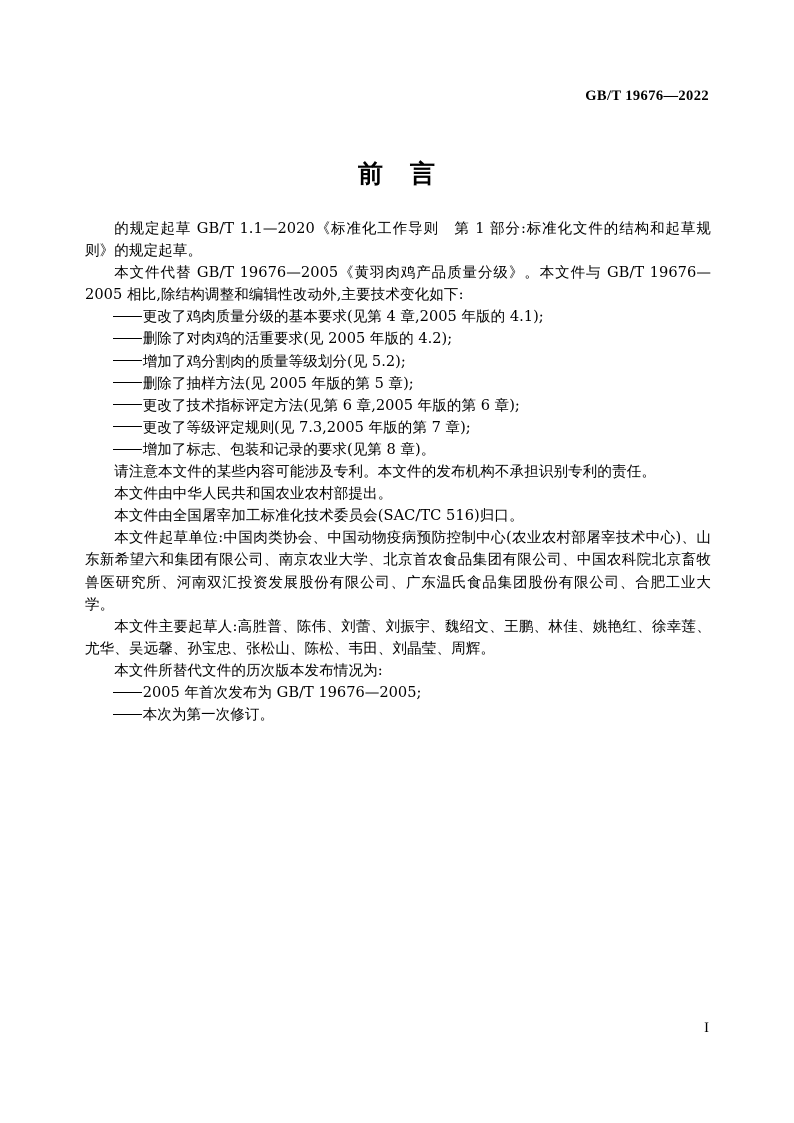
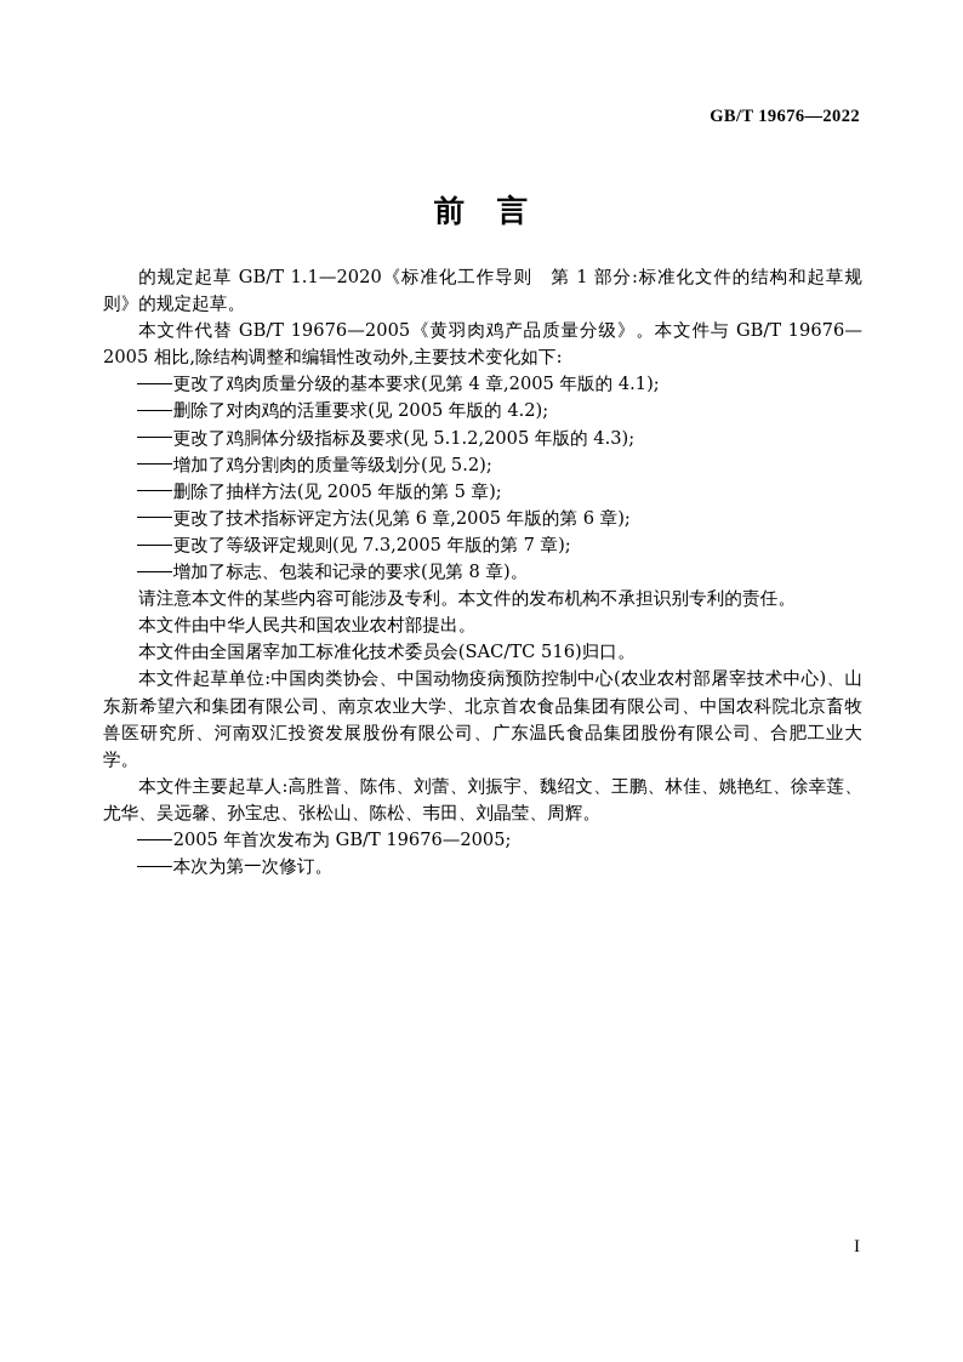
  GB/T 19676—2022
  前 言
  的规定起草 GB/T 1.1—2020《标准化工作导则 第 1 部分:标准化文件的结构和起草规则》的规定起草。
  本文件代替 GB/T 19676—2005《黄羽肉鸡产品质量分级》。本文件与 GB/T 19676—2005 相比,除结构调整和编辑性改动外,主要技术变化如下:
  更改了鸡肉质量分级的基本要求(见第 4 章,2005 年版的 4.1);
  删除了对肉鸡的活重要求(见 2005 年版的 4.2);
+ 更改了鸡胴体分级指标及要求(见 5.1.2,2005 年版的 4.3);
  增加了鸡分割肉的质量等级划分(见 5.2);
  删除了抽样方法(见 2005 年版的第 5 章);
  更改了技术指标评定方法(见第 6 章,2005 年版的第 6 章);
  更改了等级评定规则(见 7.3,2005 年版的第 7 章);
  增加了标志、包装和记录的要求(见第 8 章)。
  请注意本文件的某些内容可能涉及专利。本文件的发布机构不承担识别专利的责任。
  本文件由中华人民共和国农业农村部提出。
  本文件由全国屠宰加工标准化技术委员会(SAC/TC 516)归口。
  本文件起草单位:中国肉类协会、中国动物疫病预防控制中心(农业农村部屠宰技术中心)、山东新希望六和集团有限公司、南京农业大学、北京首农食品集团有限公司、中国农科院北京畜牧兽医研究所、河南双汇投资发展股份有限公司、广东温氏食品集团股份有限公司、合肥工业大学。
  本文件主要起草人:高胜普、陈伟、刘蕾、刘振宇、魏绍文、王鹏、林佳、姚艳红、徐幸莲、尤华、吴远馨、孙宝忠、张松山、陈松、韦田、刘晶莹、周辉。
- 本文件所替代文件的历次版本发布情况为:
  2005 年首次发布为 GB/T 19676—2005;
  本次为第一次修订。
  I
